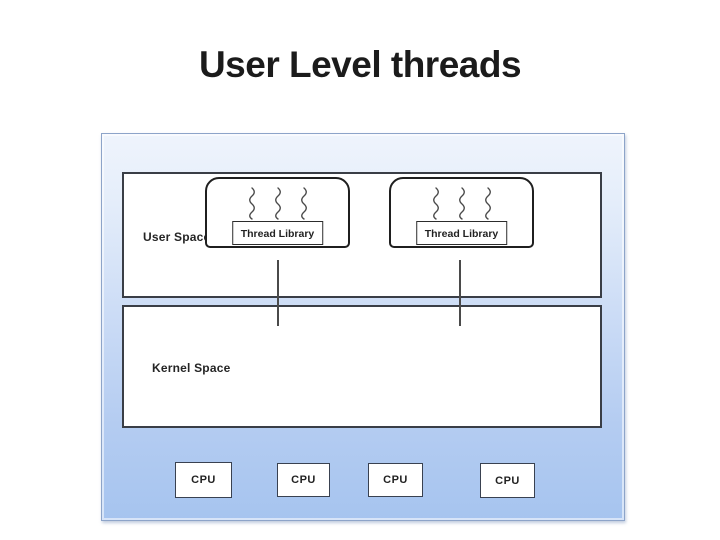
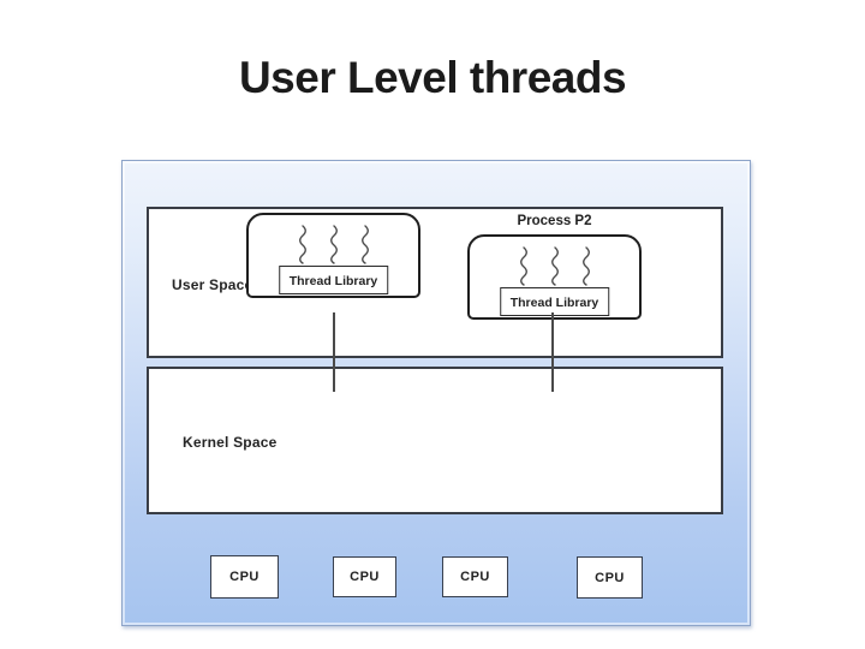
  User Level threads
  User Spac
  Kernel Space
  Thread Library
+ Process P2
  Thread Library
  CPU
  CPU
  CPU
  CPU
